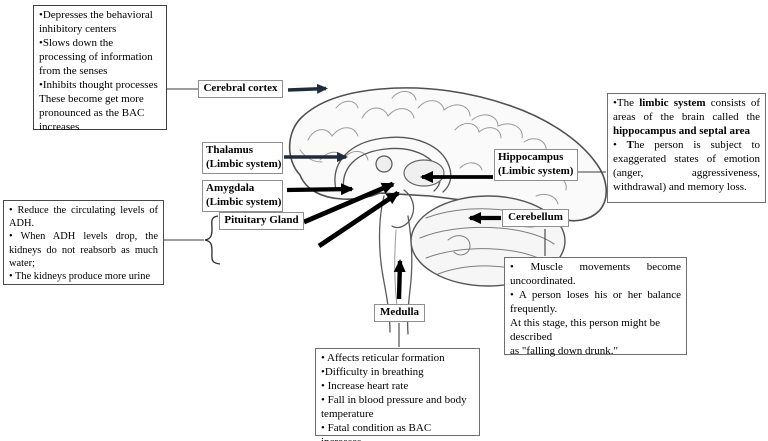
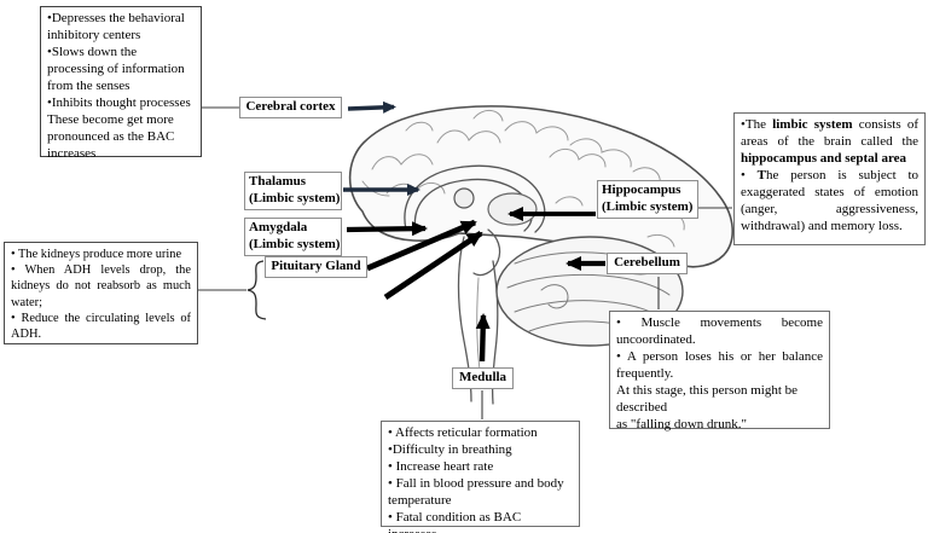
  •Depresses the behavioral inhibitory centers
  •Slows down the processing of information from the senses
  •Inhibits thought processes
  These become get more pronounced as the BAC increases
- • Reduce the circulating levels of ADH.
+ • The kidneys produce more urine
  • When ADH levels drop, the kidneys do not reabsorb as much water;
- • The kidneys produce more urine
+ • Reduce the circulating levels of ADH.
  •The limbic system consists of areas of the brain called the hippocampus and septal area
  • The person is subject to exaggerated states of emotion (anger, aggressiveness, withdrawal) and memory loss.
  • Muscle movements become uncoordinated.
  • A person loses his or her balance frequently.
  At this stage, this person might be described
  as "falling down drunk."
  • Affects reticular formation
  •Difficulty in breathing
  • Increase heart rate
  • Fall in blood pressure and body temperature
  Cerebral cortex
  Thalamus
  (Limbic system)
  Amygdala
  (Limbic system)
  Pituitary Gland
  Medulla
  Hippocampus
  (Limbic system)
  Cerebellum
